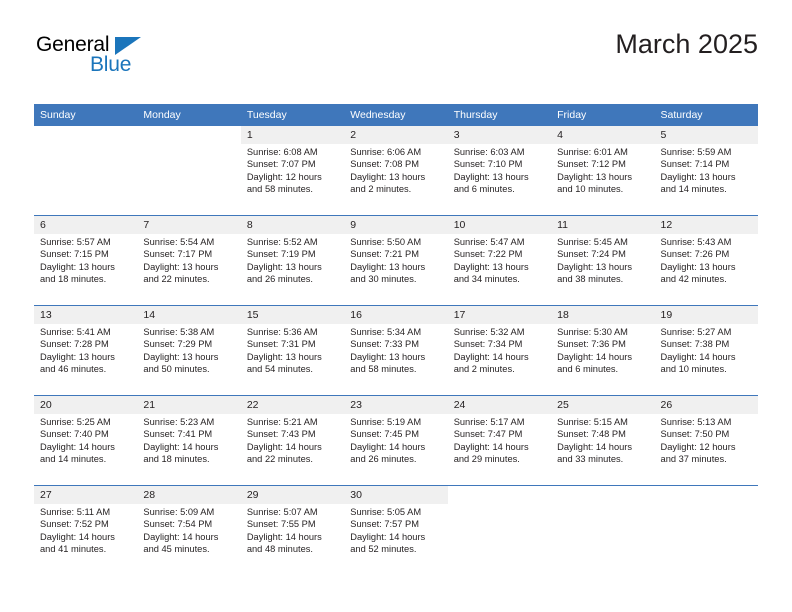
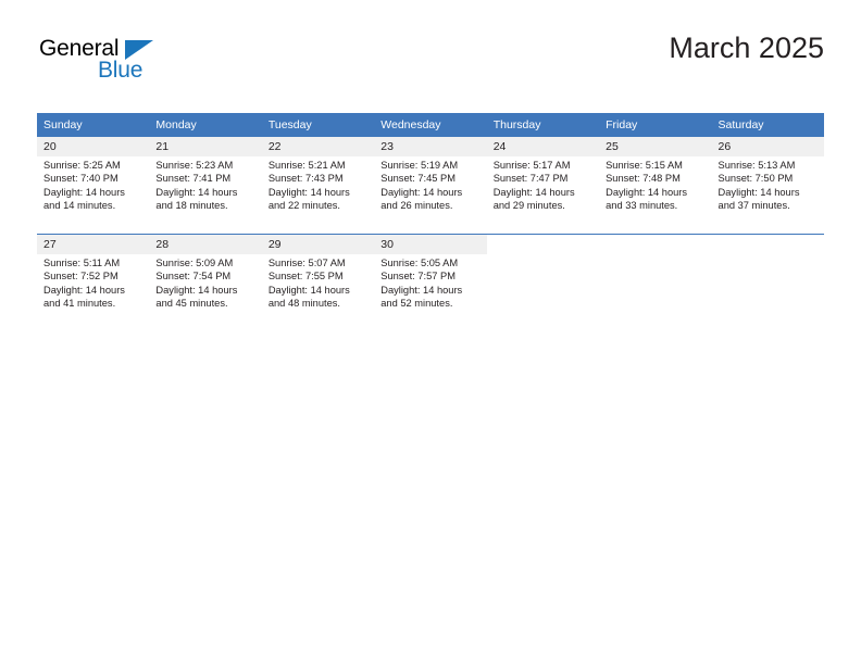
  General
  Blue
  March 2025
  Sunday	Monday	Tuesday	Wednesday	Thursday	Friday	Saturday
- 		1Sunrise: 6:08 AMSunset: 7:07 PMDaylight: 12 hours and 58 minutes.	2Sunrise: 6:06 AMSunset: 7:08 PMDaylight: 13 hours and 2 minutes.	3Sunrise: 6:03 AMSunset: 7:10 PMDaylight: 13 hours and 6 minutes.	4Sunrise: 6:01 AMSunset: 7:12 PMDaylight: 13 hours and 10 minutes.	5Sunrise: 5:59 AMSunset: 7:14 PMDaylight: 13 hours and 14 minutes.
- 6Sunrise: 5:57 AMSunset: 7:15 PMDaylight: 13 hours and 18 minutes.	7Sunrise: 5:54 AMSunset: 7:17 PMDaylight: 13 hours and 22 minutes.	8Sunrise: 5:52 AMSunset: 7:19 PMDaylight: 13 hours and 26 minutes.	9Sunrise: 5:50 AMSunset: 7:21 PMDaylight: 13 hours and 30 minutes.	10Sunrise: 5:47 AMSunset: 7:22 PMDaylight: 13 hours and 34 minutes.	11Sunrise: 5:45 AMSunset: 7:24 PMDaylight: 13 hours and 38 minutes.	12Sunrise: 5:43 AMSunset: 7:26 PMDaylight: 13 hours and 42 minutes.
- 13Sunrise: 5:41 AMSunset: 7:28 PMDaylight: 13 hours and 46 minutes.	14Sunrise: 5:38 AMSunset: 7:29 PMDaylight: 13 hours and 50 minutes.	15Sunrise: 5:36 AMSunset: 7:31 PMDaylight: 13 hours and 54 minutes.	16Sunrise: 5:34 AMSunset: 7:33 PMDaylight: 13 hours and 58 minutes.	17Sunrise: 5:32 AMSunset: 7:34 PMDaylight: 14 hours and 2 minutes.	18Sunrise: 5:30 AMSunset: 7:36 PMDaylight: 14 hours and 6 minutes.	19Sunrise: 5:27 AMSunset: 7:38 PMDaylight: 14 hours and 10 minutes.
- 20Sunrise: 5:25 AMSunset: 7:40 PMDaylight: 14 hours and 14 minutes.	21Sunrise: 5:23 AMSunset: 7:41 PMDaylight: 14 hours and 18 minutes.	22Sunrise: 5:21 AMSunset: 7:43 PMDaylight: 14 hours and 22 minutes.	23Sunrise: 5:19 AMSunset: 7:45 PMDaylight: 14 hours and 26 minutes.	24Sunrise: 5:17 AMSunset: 7:47 PMDaylight: 14 hours and 29 minutes.	25Sunrise: 5:15 AMSunset: 7:48 PMDaylight: 14 hours and 33 minutes.	26Sunrise: 5:13 AMSunset: 7:50 PMDaylight: 12 hours and 37 minutes.
+ 20Sunrise: 5:25 AMSunset: 7:40 PMDaylight: 14 hours and 14 minutes.	21Sunrise: 5:23 AMSunset: 7:41 PMDaylight: 14 hours and 18 minutes.	22Sunrise: 5:21 AMSunset: 7:43 PMDaylight: 14 hours and 22 minutes.	23Sunrise: 5:19 AMSunset: 7:45 PMDaylight: 14 hours and 26 minutes.	24Sunrise: 5:17 AMSunset: 7:47 PMDaylight: 14 hours and 29 minutes.	25Sunrise: 5:15 AMSunset: 7:48 PMDaylight: 14 hours and 33 minutes.	26Sunrise: 5:13 AMSunset: 7:50 PMDaylight: 14 hours and 37 minutes.
  27Sunrise: 5:11 AMSunset: 7:52 PMDaylight: 14 hours and 41 minutes.	28Sunrise: 5:09 AMSunset: 7:54 PMDaylight: 14 hours and 45 minutes.	29Sunrise: 5:07 AMSunset: 7:55 PMDaylight: 14 hours and 48 minutes.	30Sunrise: 5:05 AMSunset: 7:57 PMDaylight: 14 hours and 52 minutes.
